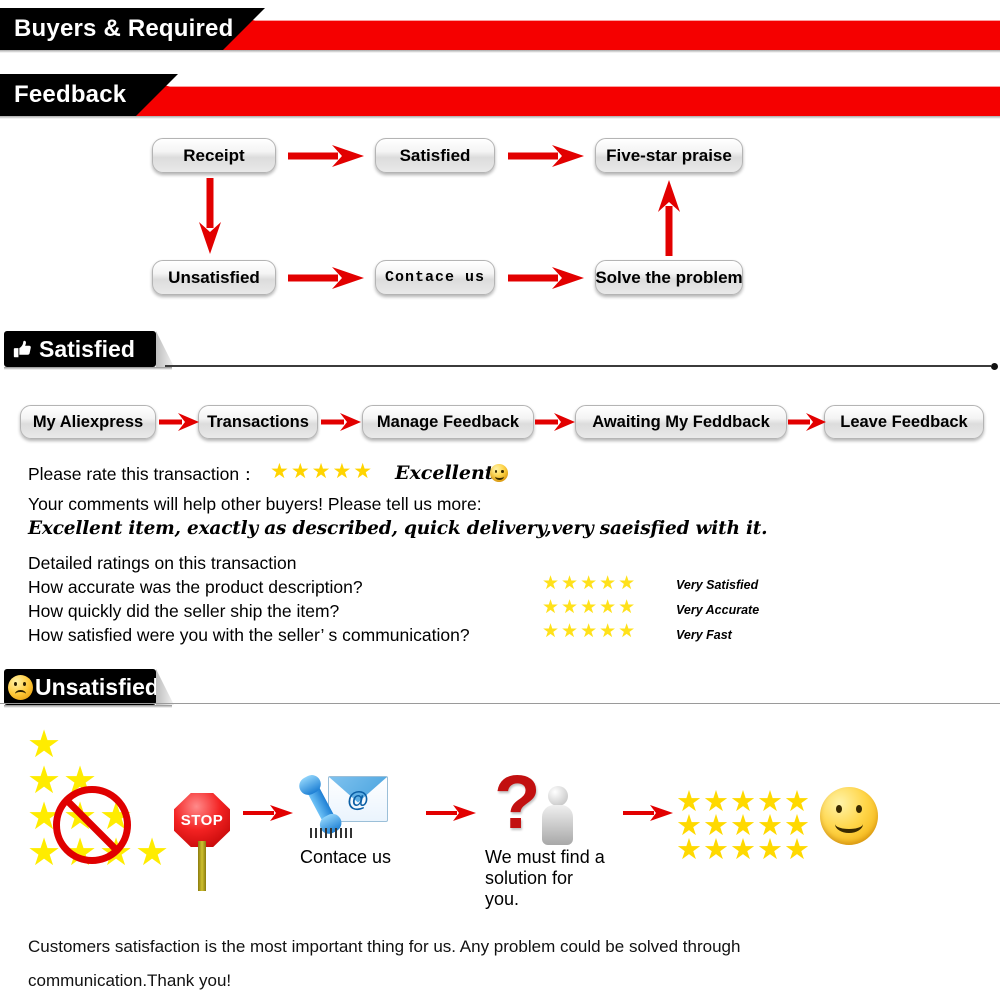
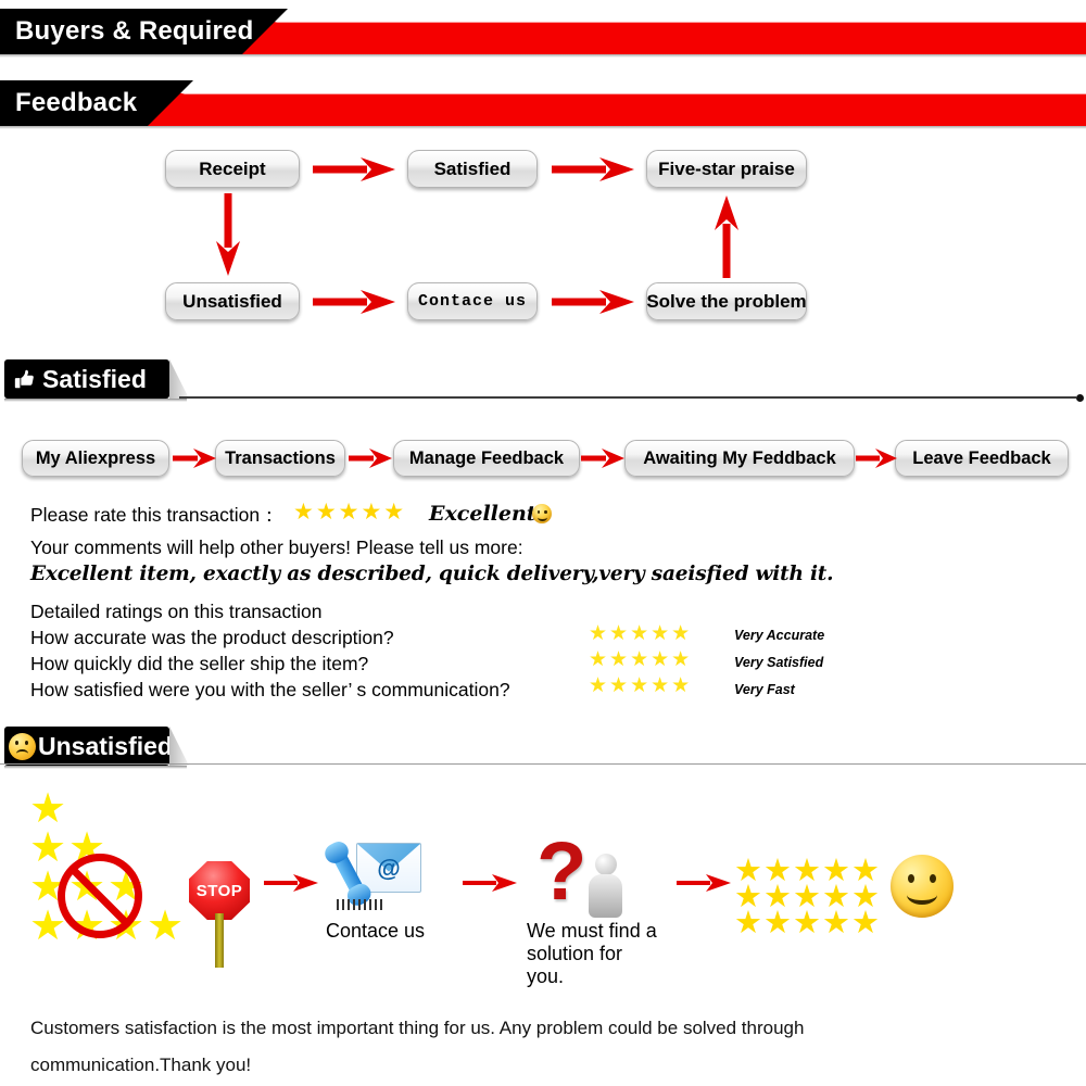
  Buyers & Required
  Feedback
  Receipt
  Satisfied
  Five-star praise
  Unsatisfied
  Contace us
  Solve the problem
  Satisfied
  My Aliexpress
  Transactions
  Manage Feedback
  Awaiting My Feddback
  Leave Feedback
  Please rate this transaction：
  ★★★★★
  Excellen
  Your comments will help other buyers! Please tell us more:
  Excellent item, exactly as described, quick delivery,very saeisfied with it.
  Detailed ratings on this transaction
  How accurate was the product description?
  ★★★★★
- Very Satisfied
+ Very Accurate
  How quickly did the seller ship the item?
  ★★★★★
- Very Accurate
+ Very Satisfied
  How satisfied were you with the seller’ s communication?
  ★★★★★
  Very Fast
  Unsatisfied
  ★
  ★
  ★
  ★
  ★
  ★
  ★
  ★
  ★
  STOP
  @
  Contace us
  ?
  We must find a solution for you.
  ★★★★★
  ★★★★★
  ★★★★★
  Customers satisfaction is the most important thing for us. Any problem could be solved through
  communication.Thank you!
